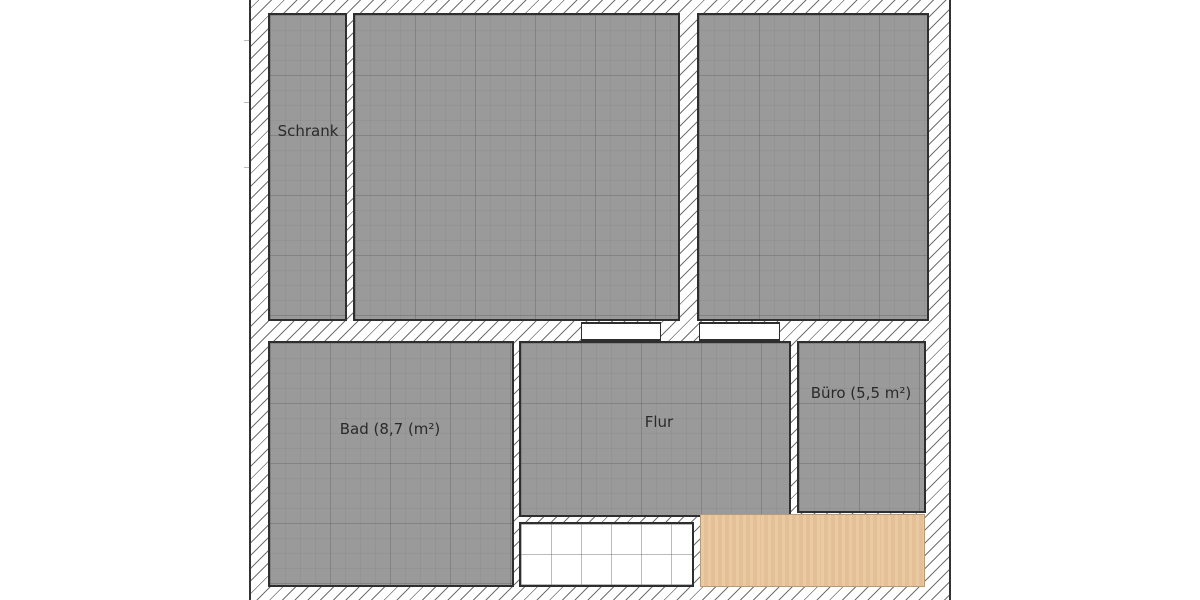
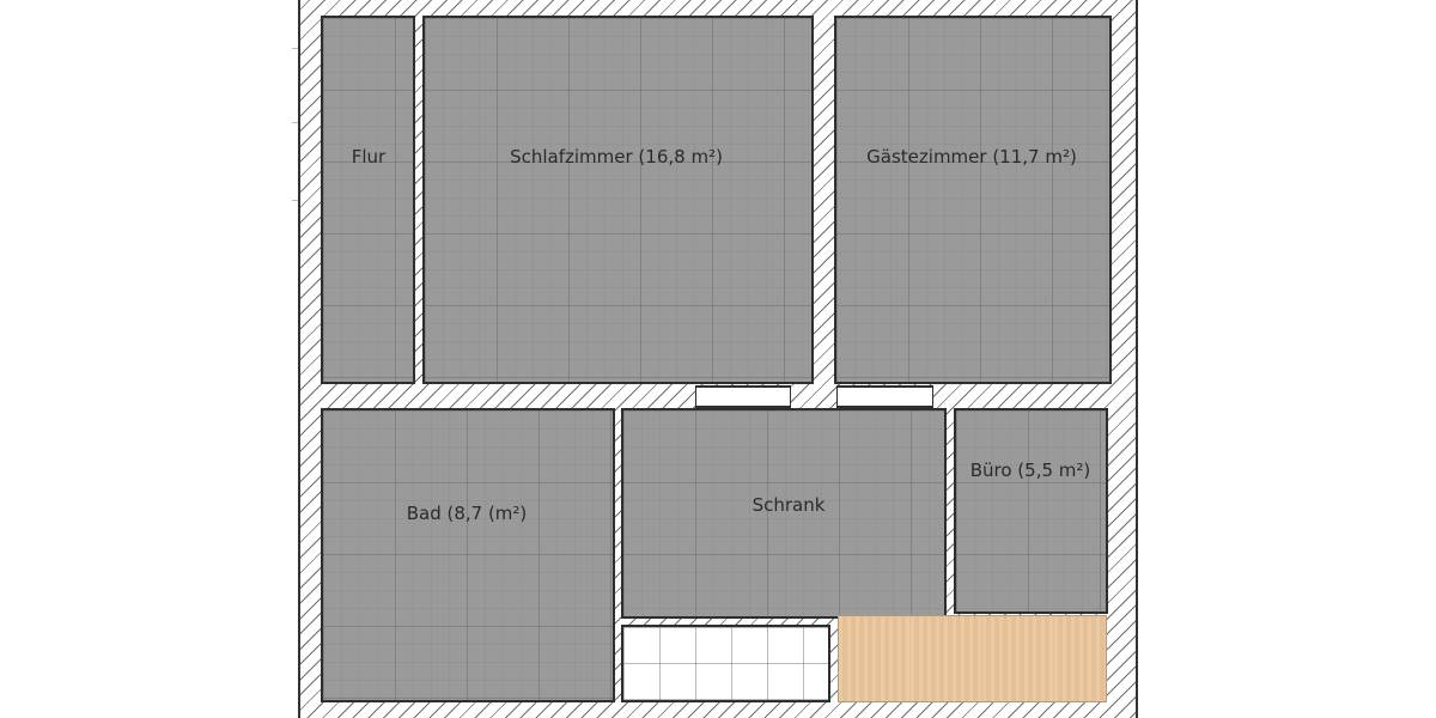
- Schrank
+ Flur
+ Schlafzimmer (16,8 m²)
+ Gästezimmer (11,7 m²)
  Bad (8,7 (m²)
- Flur
+ Schrank
  Büro (5,5 m²)
